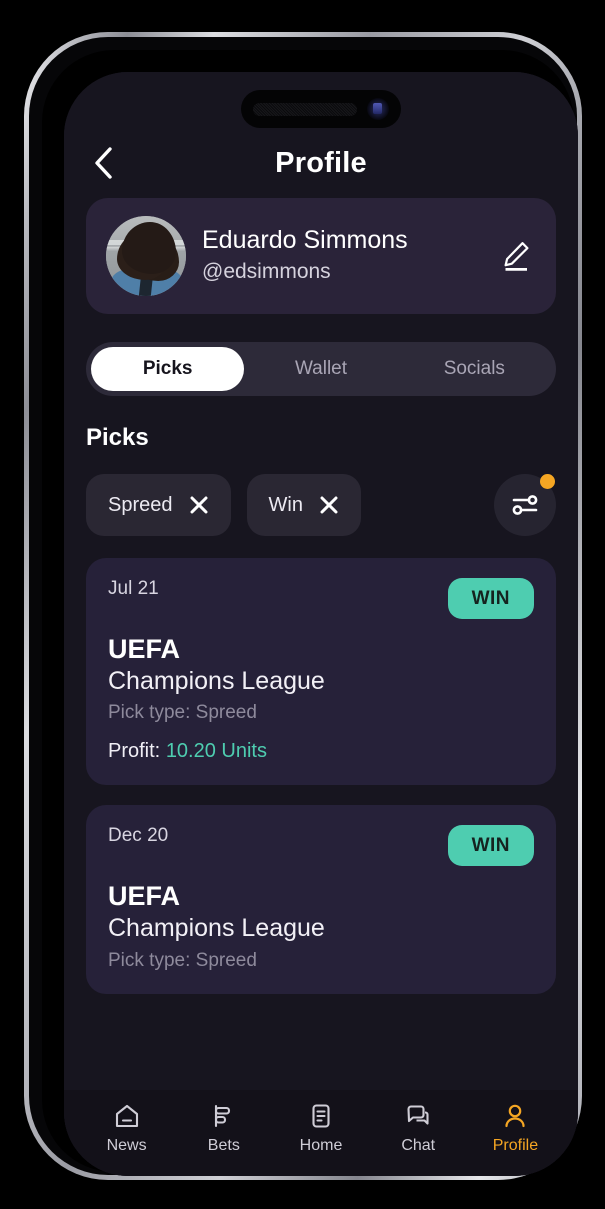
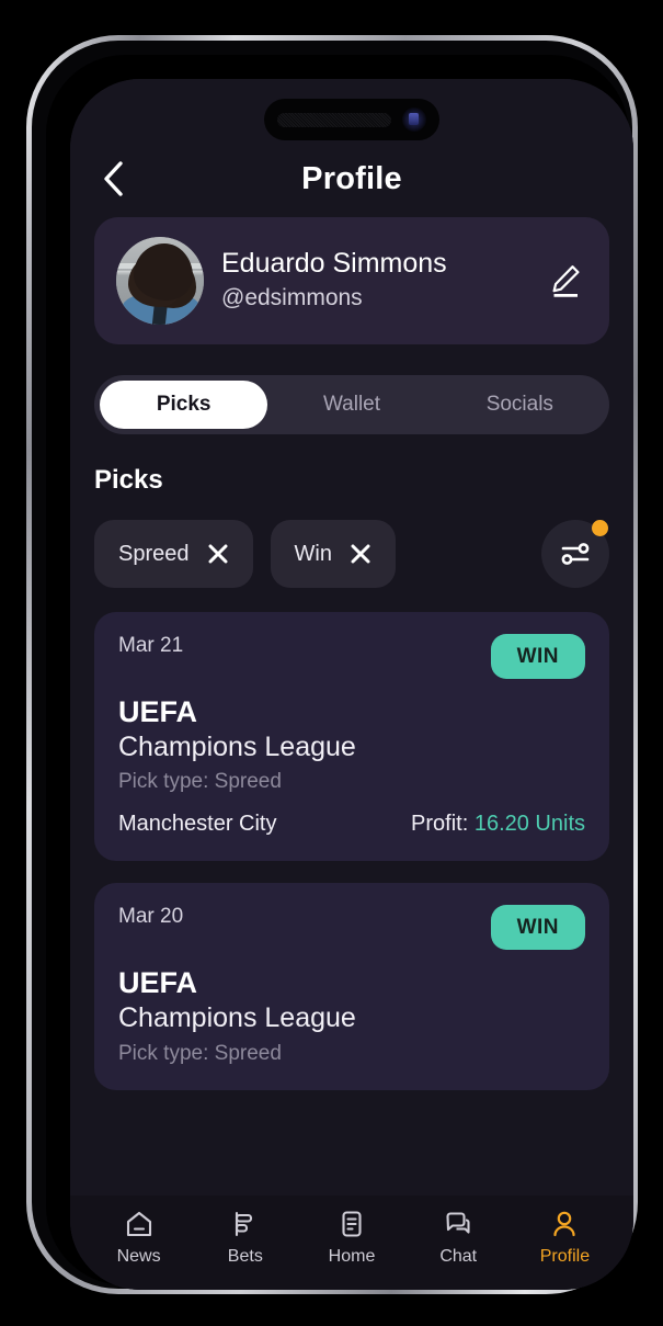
  Profile
  Eduardo Simmons
  @edsimmons
  Picks
  Wallet
  Socials
  Picks
  Spreed
  Win
- Jul 21
+ Mar 21
  WIN
  UEFA
  Champions League
  Pick type: Spreed
+ Manchester City
- Profit: 10.20 Units
+ Profit: 16.20 Units
- Dec 20
+ Mar 20
  WIN
  UEFA
  Champions League
  Pick type: Spreed
  News
  Bets
  Home
  Chat
  Profile
